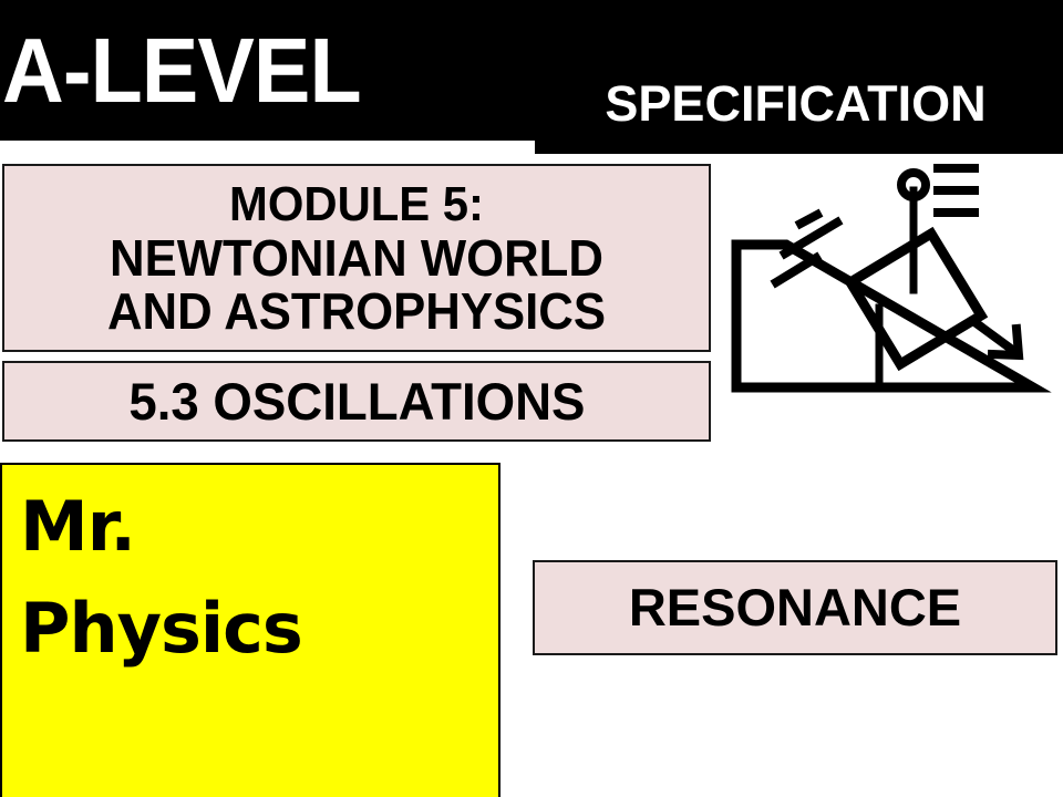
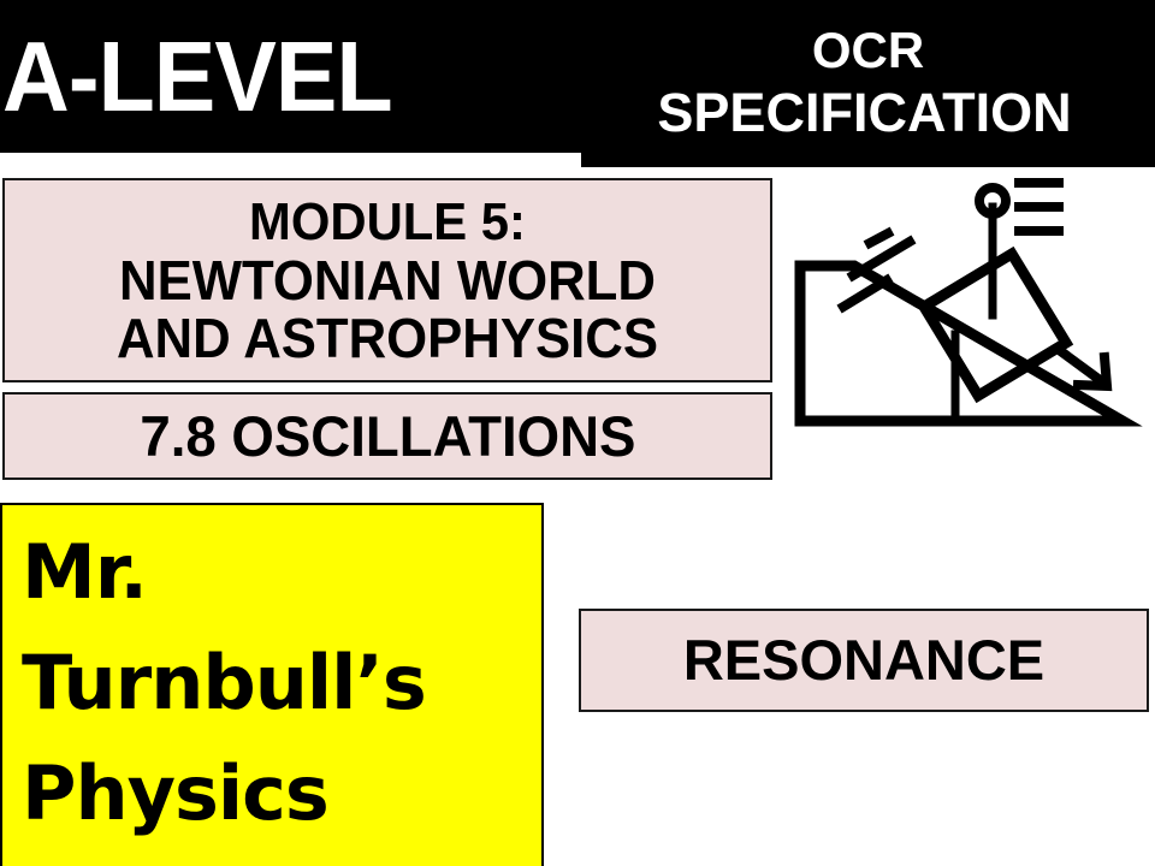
  A-LEVEL
+ OCR
  SPECIFICATION
  MODULE 5:
  NEWTONIAN WORLD
  AND ASTROPHYSICS
- 5.3 OSCILLATIONS
+ 7.8 OSCILLATIONS
  RESONANCE
  Mr.
+ Turnbull’s
  Physics
